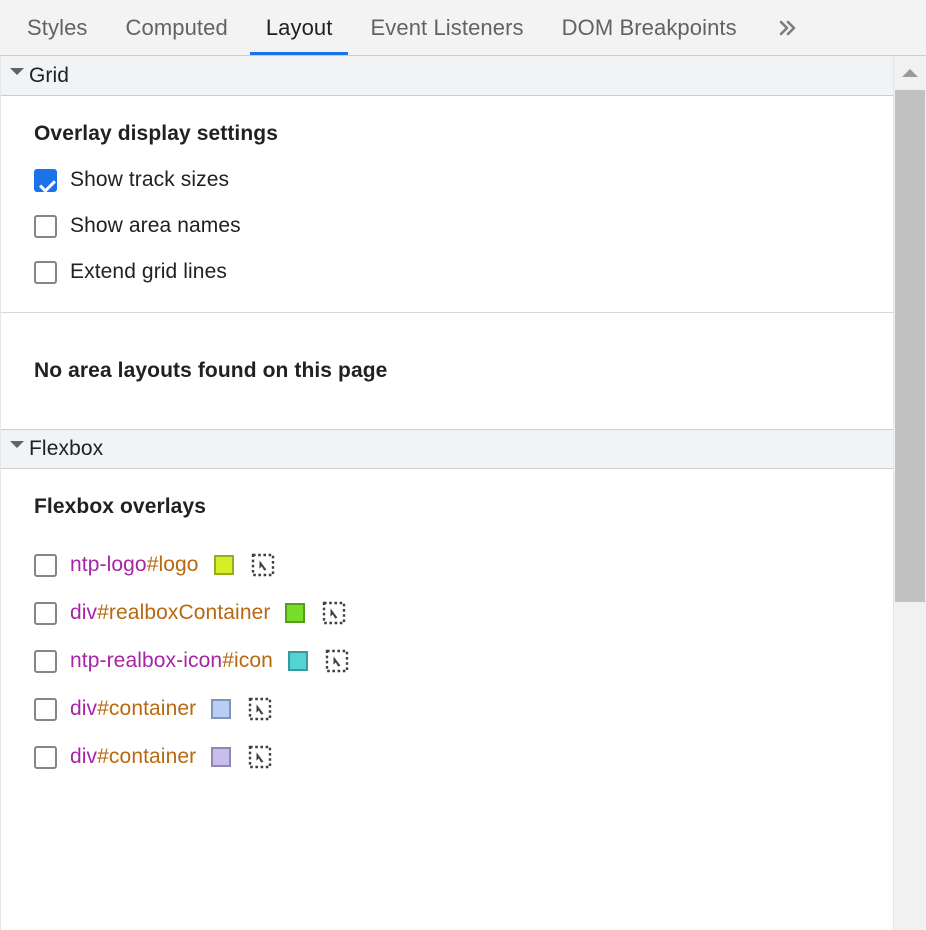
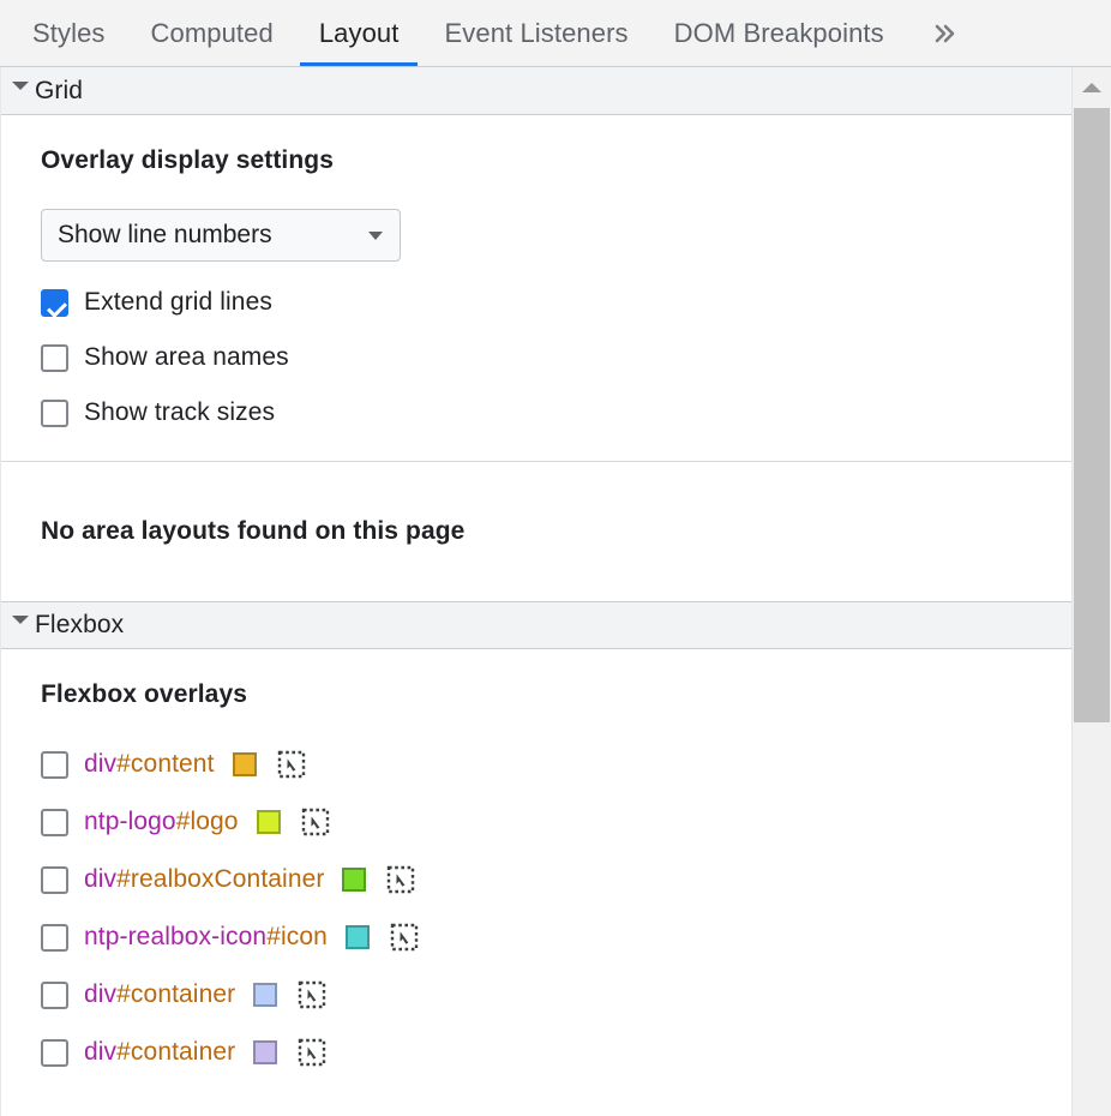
  Styles
  Computed
  Layout
  Event Listeners
  DOM Breakpoints
  Grid
  Overlay display settings
+ Show line numbers
- Show track sizes
+ Extend grid lines
  Show area names
- Extend grid lines
+ Show track sizes
  No area layouts found on this page
  Flexbox
  Flexbox overlays
+ div#content
  ntp-logo#logo
  div#realboxContainer
  ntp-realbox-icon#icon
  div#container
  div#container
